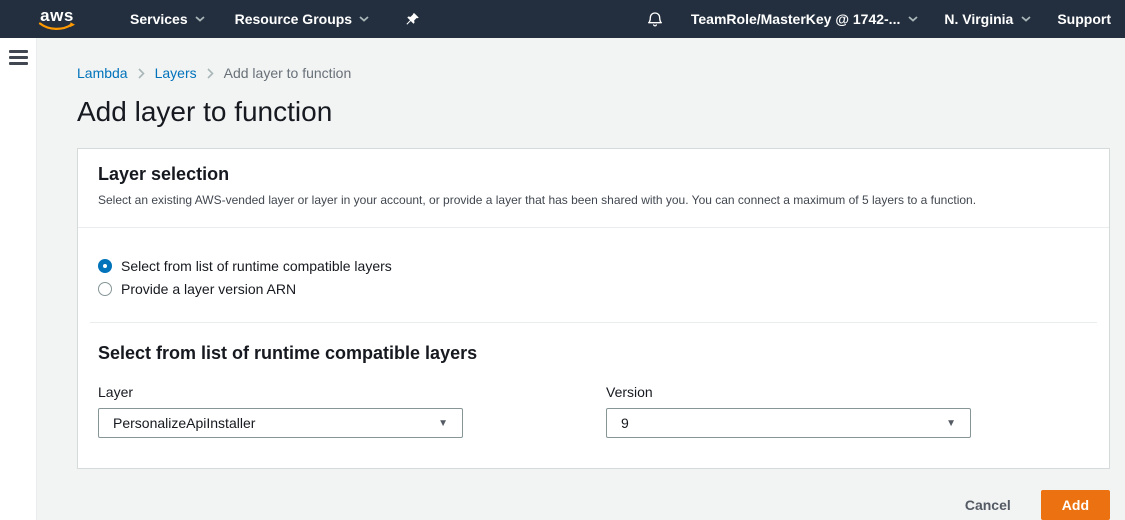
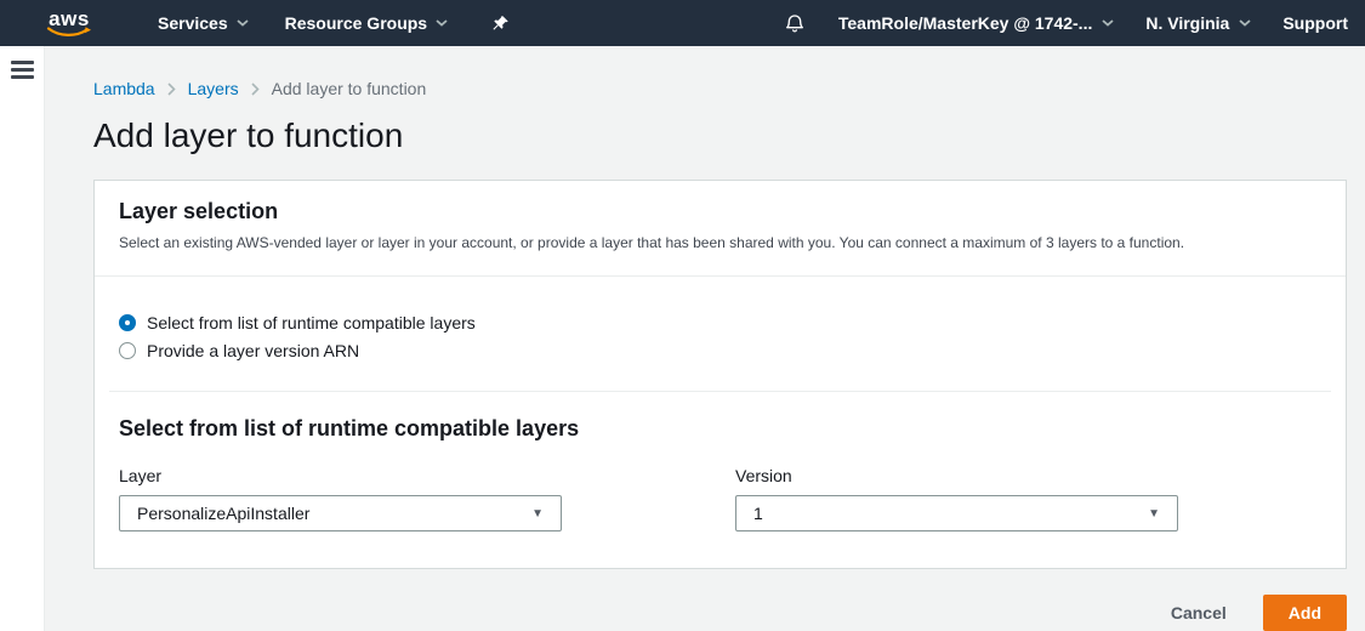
  aws
  Services
  Resource Groups
  TeamRole/MasterKey @ 1742-...
  N. Virginia
  Support
  Lambda
  Layers
  Add layer to function
  Add layer to function
  Layer selection
- Select an existing AWS-vended layer or layer in your account, or provide a layer that has been shared with you. You can connect a maximum of 5 layers to a function.
+ Select an existing AWS-vended layer or layer in your account, or provide a layer that has been shared with you. You can connect a maximum of 3 layers to a function.
  Select from list of runtime compatible layers
  Provide a layer version ARN
  Select from list of runtime compatible layers
  Layer
  PersonalizeApiInstaller
  ▼
  Version
- 9
+ 1
  ▼
  Cancel
  Add
